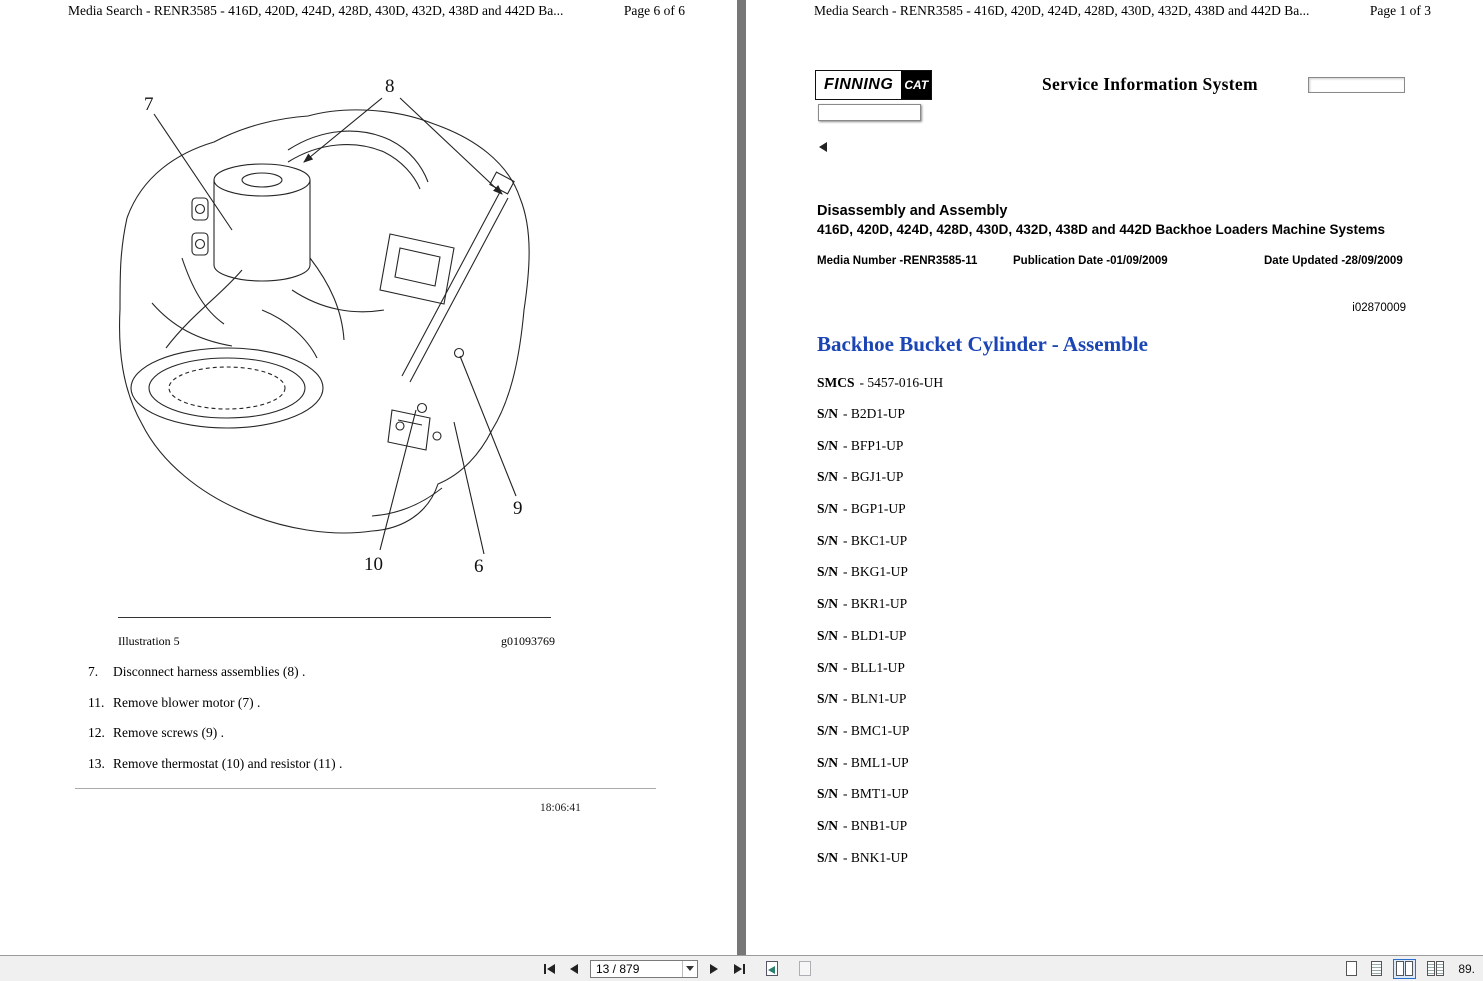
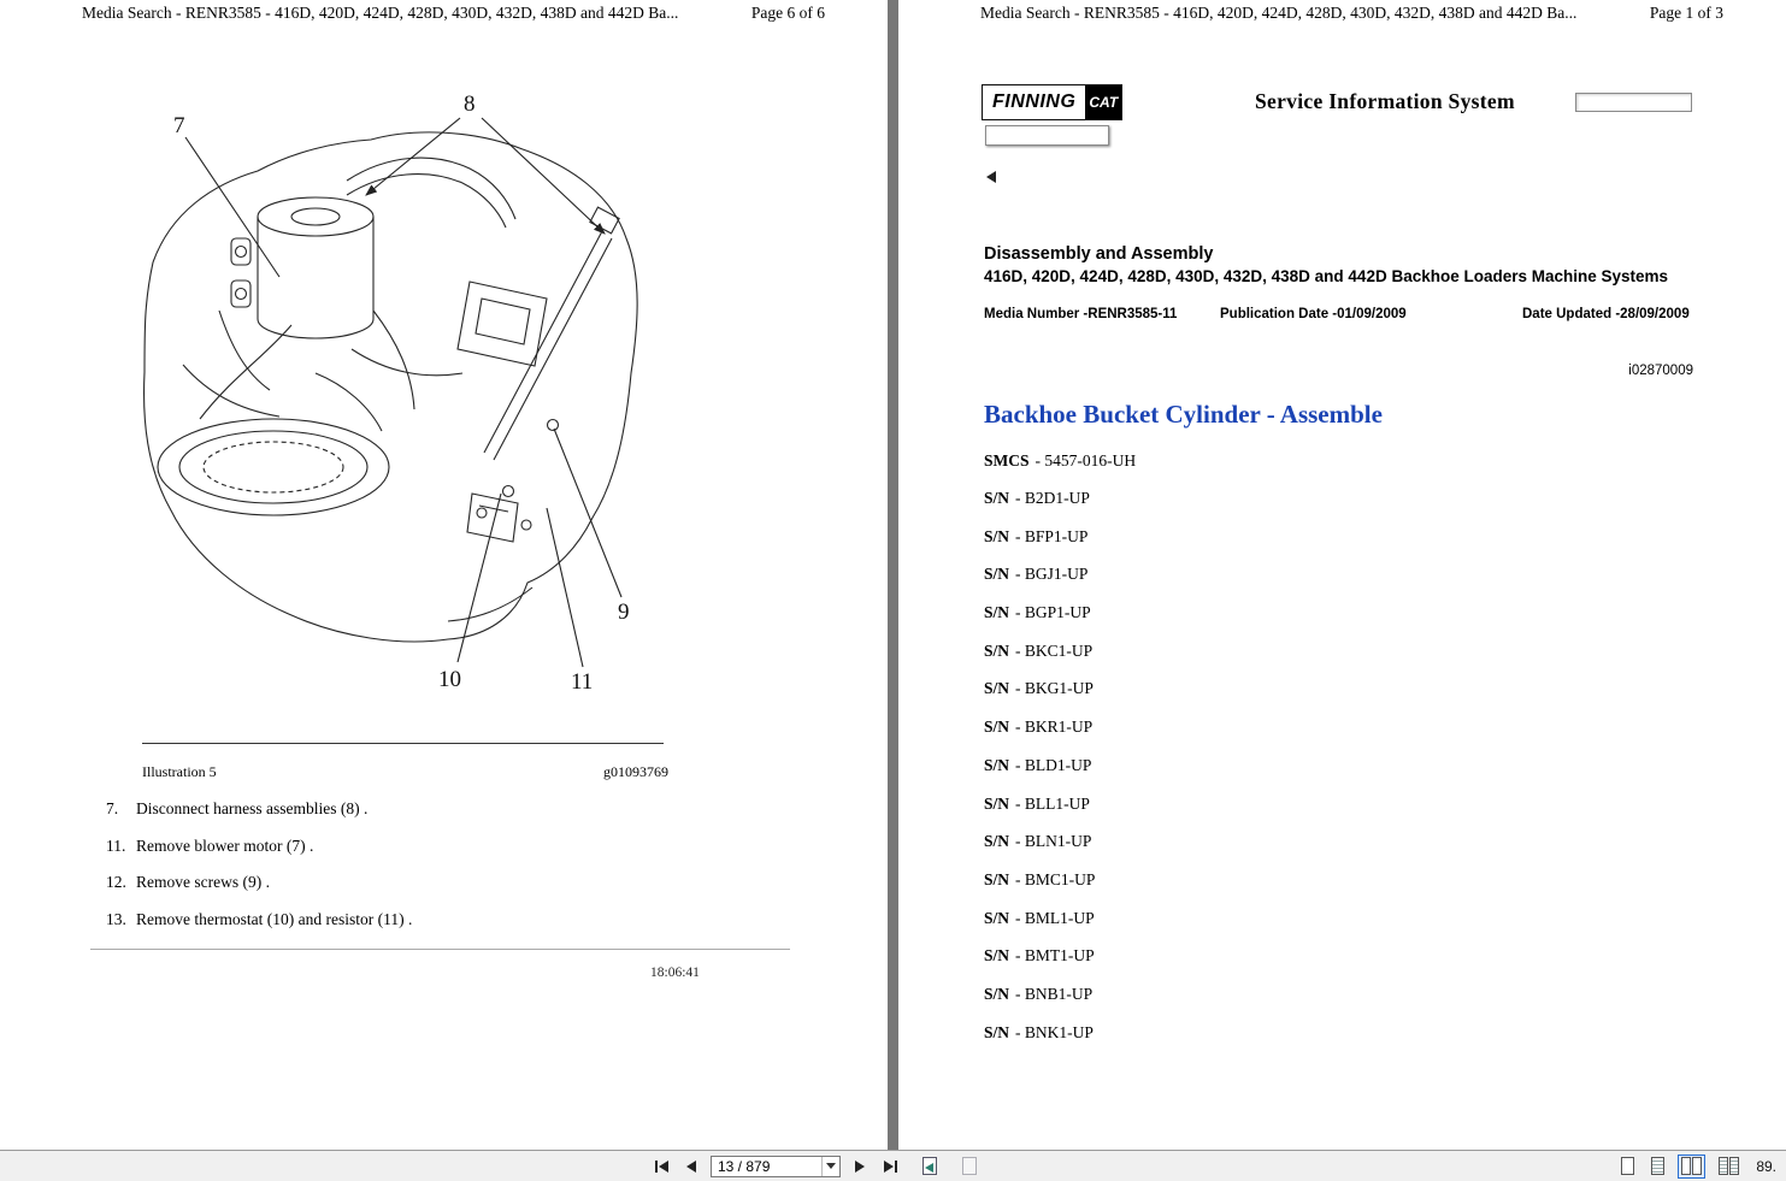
  Media Search - RENR3585 - 416D, 420D, 424D, 428D, 430D, 432D, 438D and 442D Ba...
  Page 6 of 6
  7
  8
  9
  10
- 6
+ 11
  Illustration 5
  g01093769
  7. Disconnect harness assemblies (8) .
  11. Remove blower motor (7) .
  12. Remove screws (9) .
  13. Remove thermostat (10) and resistor (11) .
  18:06:41
  Media Search - RENR3585 - 416D, 420D, 424D, 428D, 430D, 432D, 438D and 442D Ba...
  Page 1 of 3
  FINNING
  CAT
  Service Information System
  Disassembly and Assembly
  416D, 420D, 424D, 428D, 430D, 432D, 438D and 442D Backhoe Loaders Machine Systems
  Media Number -RENR3585-11
  Publication Date -01/09/2009
  Date Updated -28/09/2009
  i02870009
  Backhoe Bucket Cylinder - Assemble
  SMCS - 5457-016-UH
  S/N - B2D1-UP
  S/N - BFP1-UP
  S/N - BGJ1-UP
  S/N - BGP1-UP
  S/N - BKC1-UP
  S/N - BKG1-UP
  S/N - BKR1-UP
  S/N - BLD1-UP
  S/N - BLL1-UP
  S/N - BLN1-UP
  S/N - BMC1-UP
  S/N - BML1-UP
  S/N - BMT1-UP
  S/N - BNB1-UP
  S/N - BNK1-UP
  13 / 879
  89.
